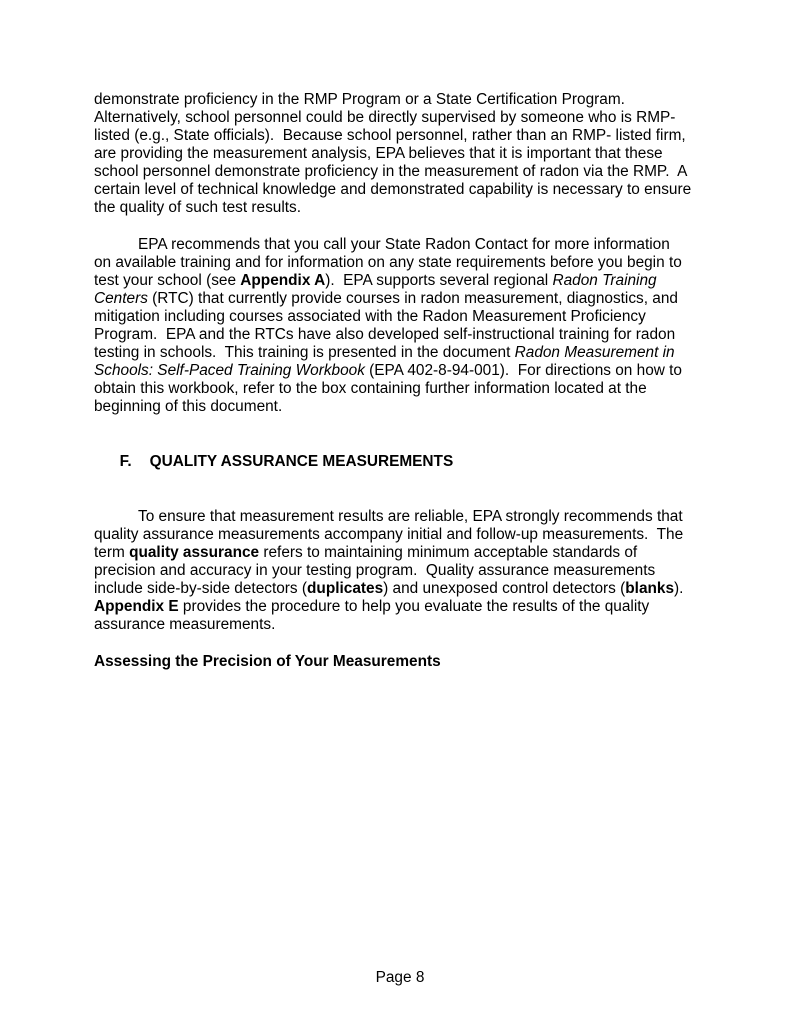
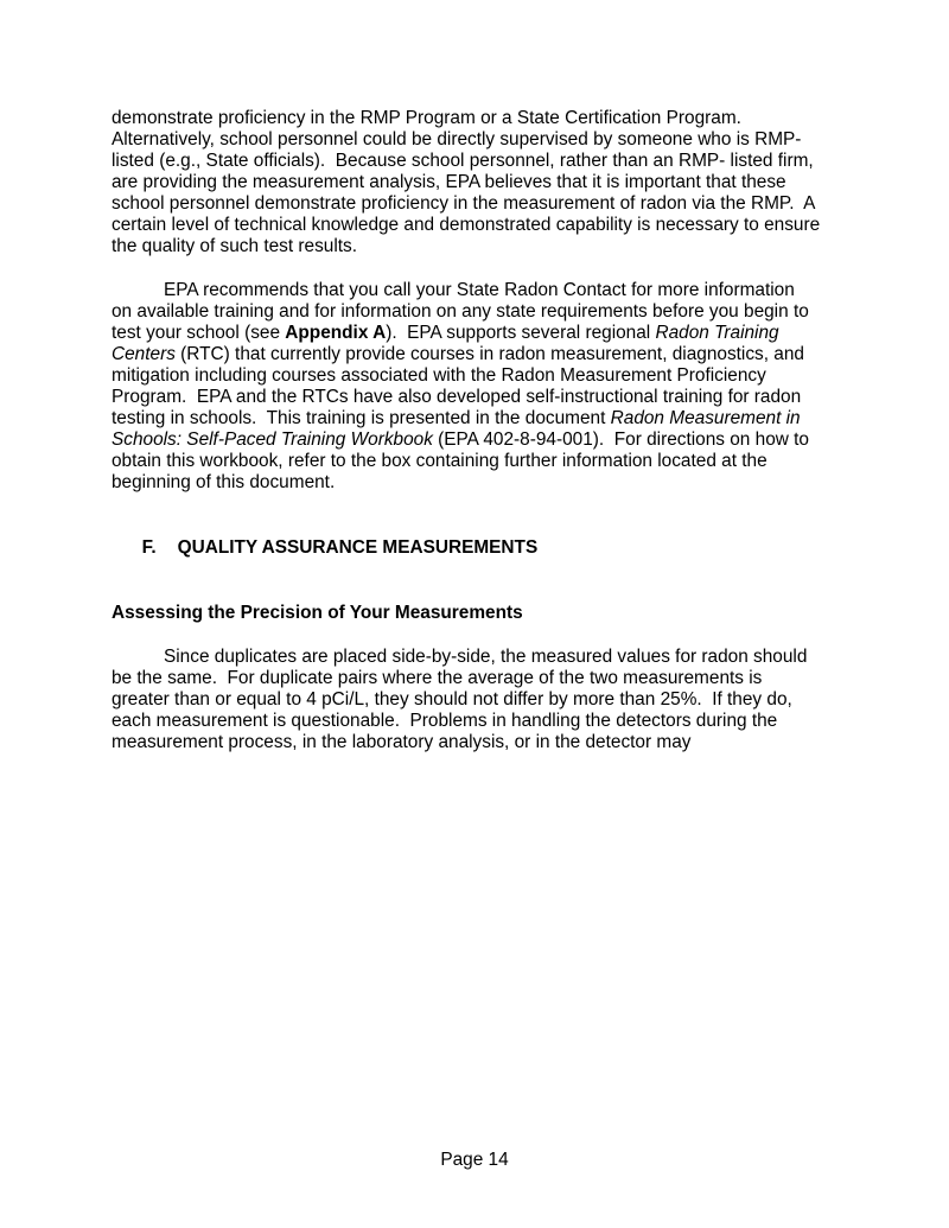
  demonstrate proficiency in the RMP Program or a State Certification Program.
  Alternatively, school personnel could be directly supervised by someone who is RMP-
  listed (e.g., State officials). Because school personnel, rather than an RMP- listed firm,
  are providing the measurement analysis, EPA believes that it is important that these
  school personnel demonstrate proficiency in the measurement of radon via the RMP. A
  certain level of technical knowledge and demonstrated capability is necessary to ensure
  the quality of such test results.
  EPA recommends that you call your State Radon Contact for more information
  on available training and for information on any state requirements before you begin to
  test your school (see Appendix A). EPA supports several regional Radon Training
  Centers (RTC) that currently provide courses in radon measurement, diagnostics, and
  mitigation including courses associated with the Radon Measurement Proficiency
  Program. EPA and the RTCs have also developed self-instructional training for radon
  testing in schools. This training is presented in the document Radon Measurement in
  Schools: Self-Paced Training Workbook (EPA 402-8-94-001). For directions on how to
  obtain this workbook, refer to the box containing further information located at the
  beginning of this document.
  F. QUALITY ASSURANCE MEASUREMENTS
- To ensure that measurement results are reliable, EPA strongly recommends that
- quality assurance measurements accompany initial and follow-up measurements. The
- term quality assurance refers to maintaining minimum acceptable standards of
- precision and accuracy in your testing program. Quality assurance measurements
- include side-by-side detectors (duplicates) and unexposed control detectors (blanks).
- Appendix E provides the procedure to help you evaluate the results of the quality
- assurance measurements.
  Assessing the Precision of Your Measurements
+ Since duplicates are placed side-by-side, the measured values for radon should
+ be the same. For duplicate pairs where the average of the two measurements is
+ greater than or equal to 4 pCi/L, they should not differ by more than 25%. If they do,
+ each measurement is questionable. Problems in handling the detectors during the
+ measurement process, in the laboratory analysis, or in the detector may
- Page 8
+ Page 14
